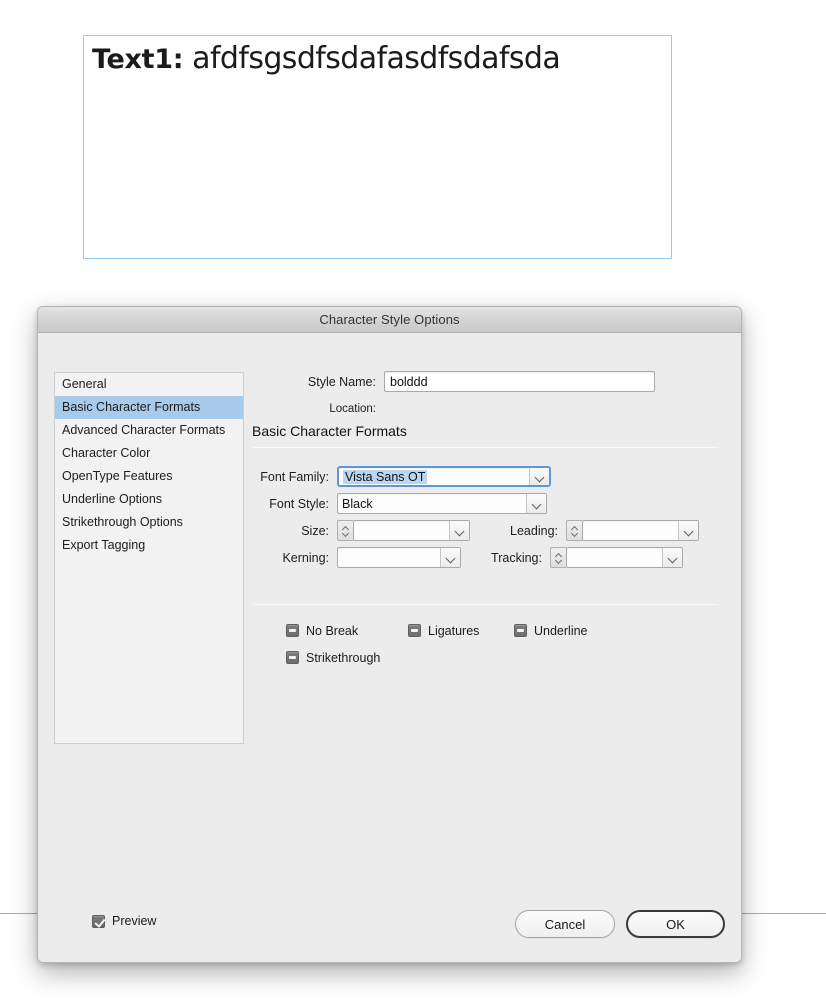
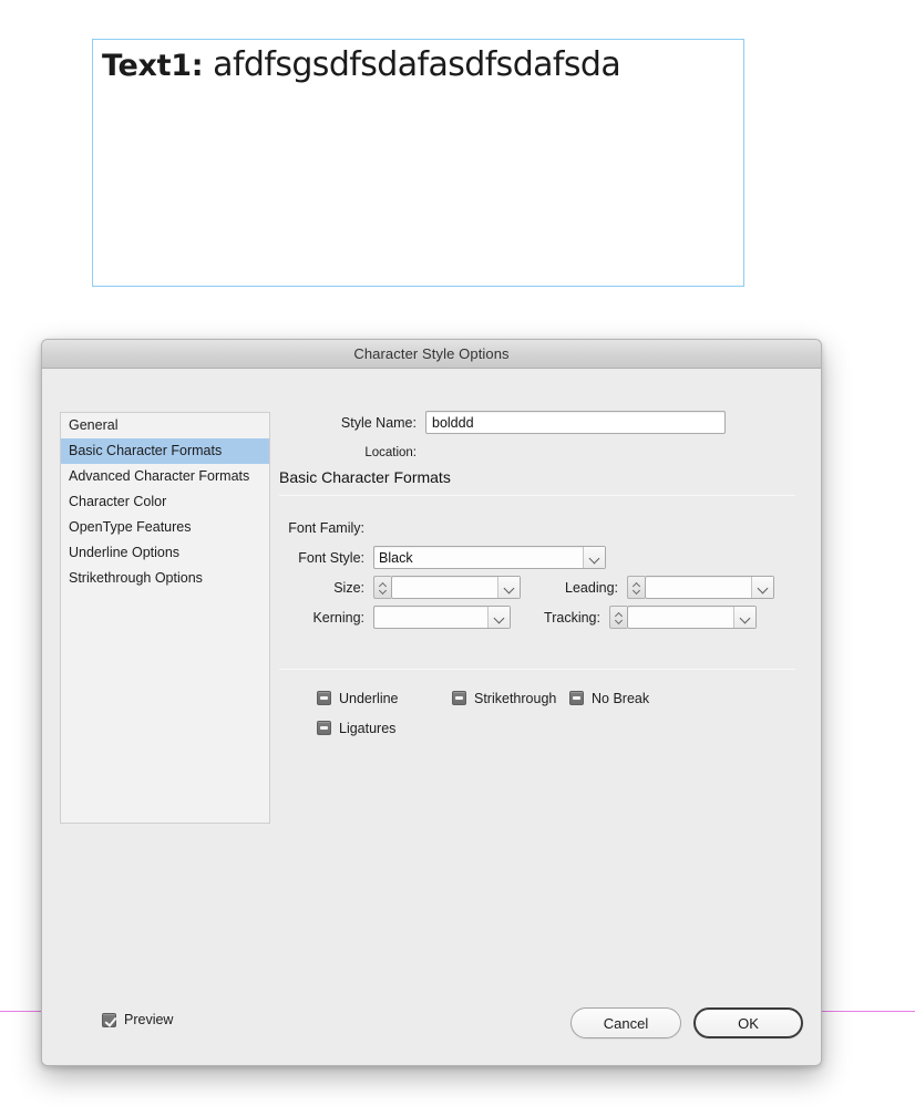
  Text1: afdfsgsdfsdafasdfsdafsda
  Character Style Options
  General
  Basic Character Formats
  Advanced Character Formats
  Character Color
  OpenType Features
  Underline Options
  Strikethrough Options
- Export Tagging
  Style Name:
  bolddd
  Location:
  Basic Character Formats
  Font Family:
- Vista Sans OT
  Font Style:
  Black
  Size:
  Leading:
  Kerning:
  Tracking:
- No Break
+ Underline
- Ligatures
+ Strikethrough
- Underline
+ No Break
- Strikethrough
+ Ligatures
  Preview
  Cancel
  OK
